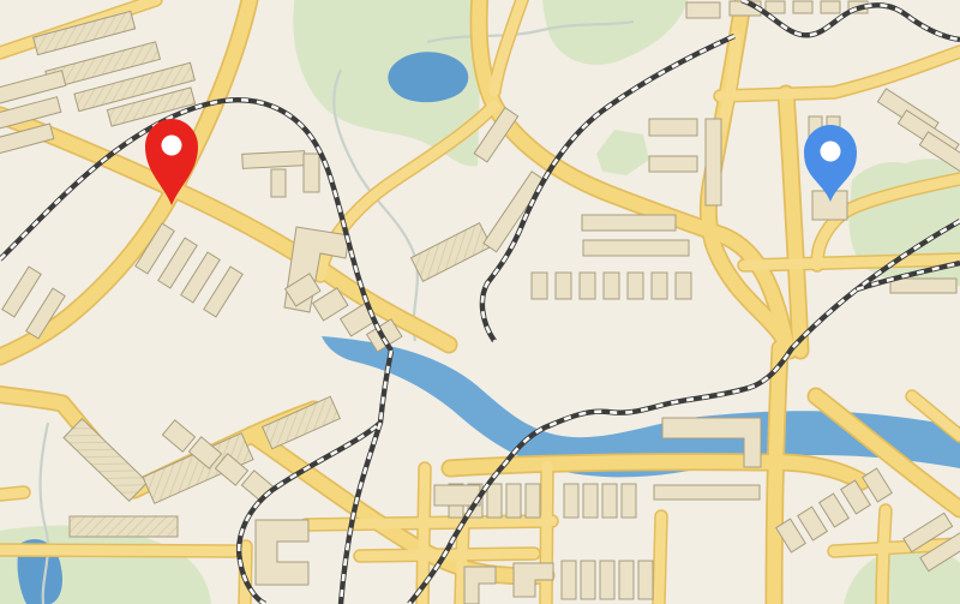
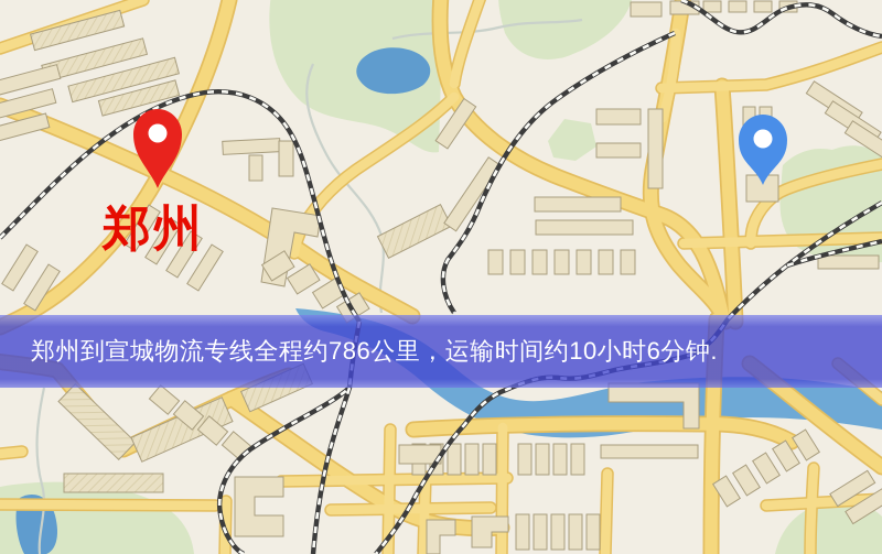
+ 郑州
+ 郑州到宣城物流专线全程约786公里，运输时间约10小时6分钟.
